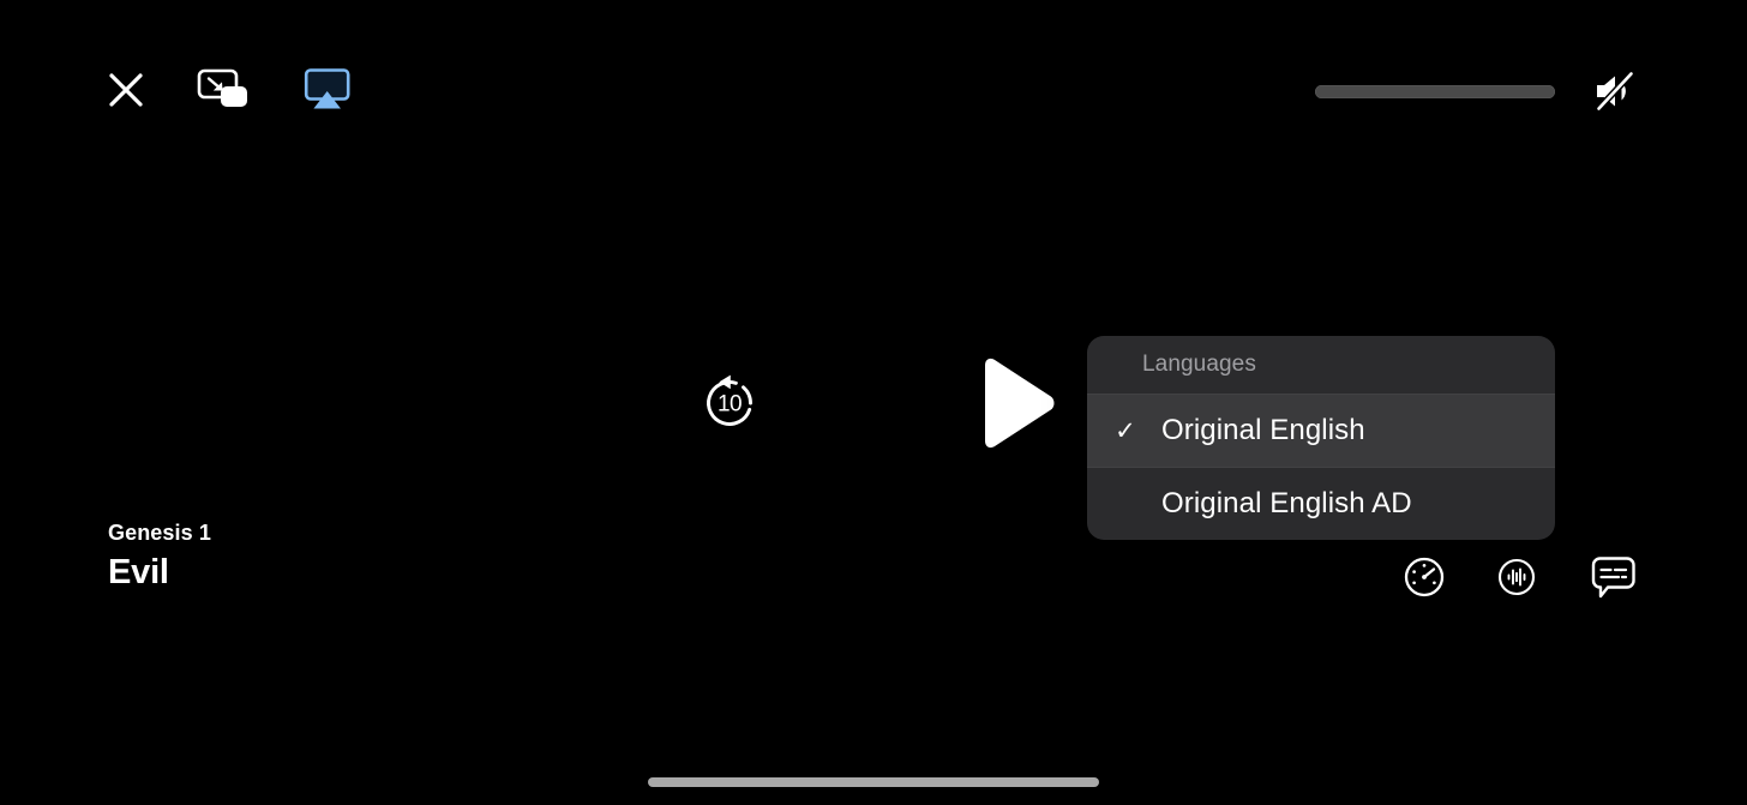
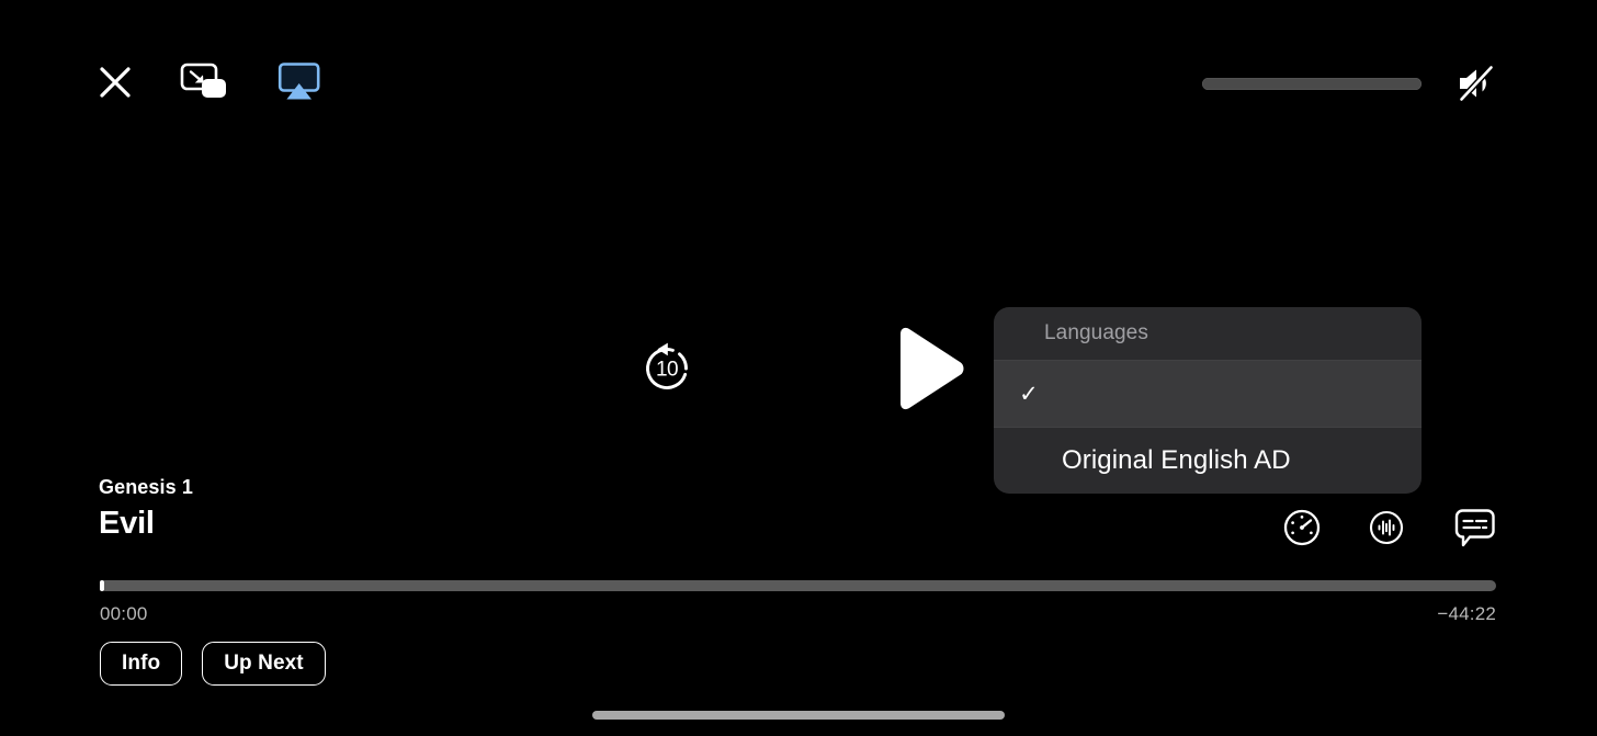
  10
  Languages
  ✓
- Original English
  Original English AD
  Genesis 1
  Evil
+ 00:00
+ −44:22
+ Info
+ Up Next
